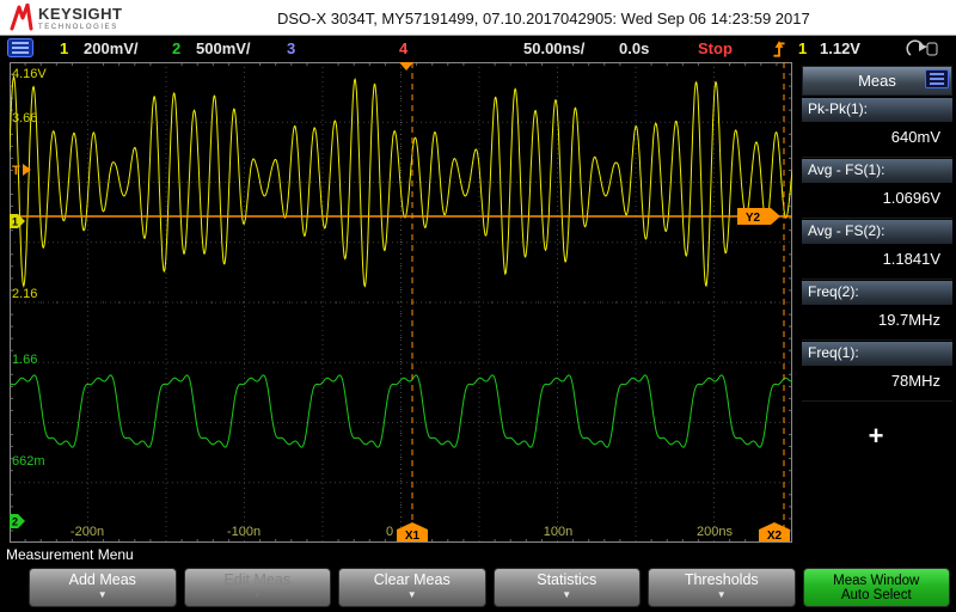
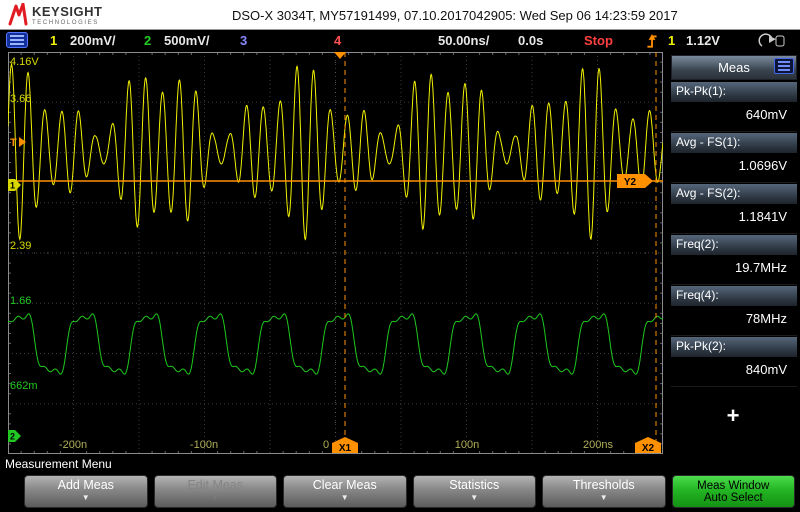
  KEYSIGHT
  DSO-X 3034T, MY57191499, 07.10.2017042905: Wed Sep 06 14:23:59 2017
  1
  200mV/
  2
  500mV/
  3
  4
  50.00ns/
  0.0s
  Stop
  1
  1.12V
  -200n
  -100n
  0
  100n
  200ns
  4.16V
  3.66
- 2.16
+ 2.39
  1.66
  662m
  X1
  X2
  Y2
  T
  1
  2
  Meas
  Pk-Pk(1):
  640mV
  Avg - FS(1):
  1.0696V
  Avg - FS(2):
  1.1841V
  Freq(2):
  19.7MHz
- Freq(1):
+ Freq(4):
  78MHz
+ Pk-Pk(2):
+ 840mV
  +
  Measurement Menu
  Add Meas
  ▼
  Edit Meas
  Clear Meas
  ▼
  Statistics
  ▼
  Thresholds
  ▼
  Meas Window
  Auto Select
